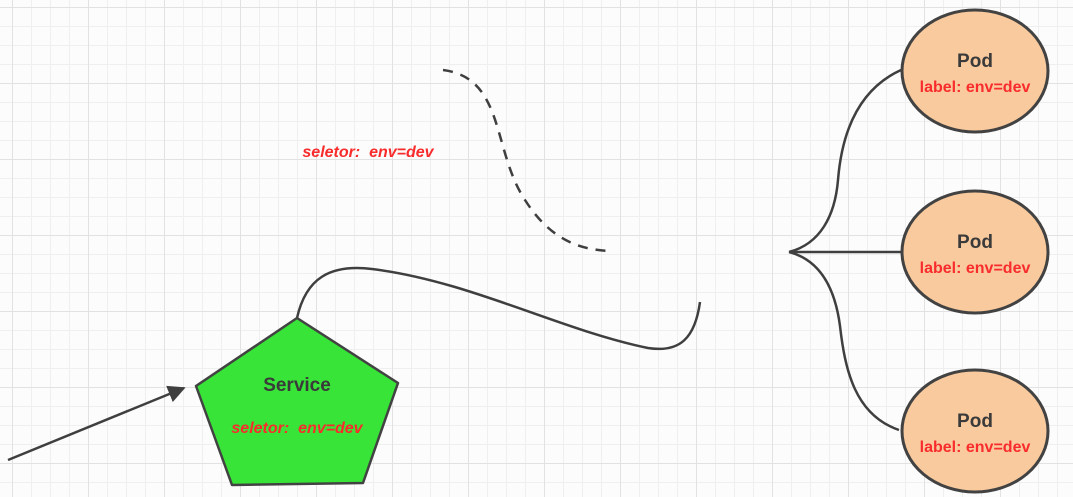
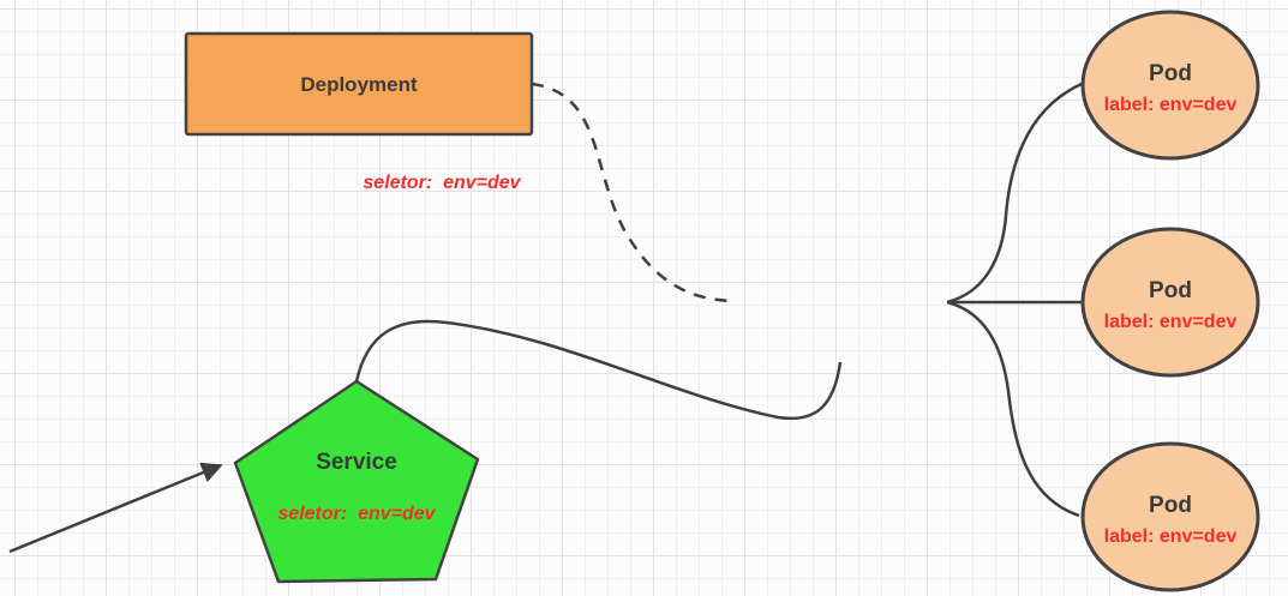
+ Deployment
  seletor: env=dev
  Service
  seletor: env=dev
  Pod
  label: env=dev
  Pod
  label: env=dev
  Pod
  label: env=dev
